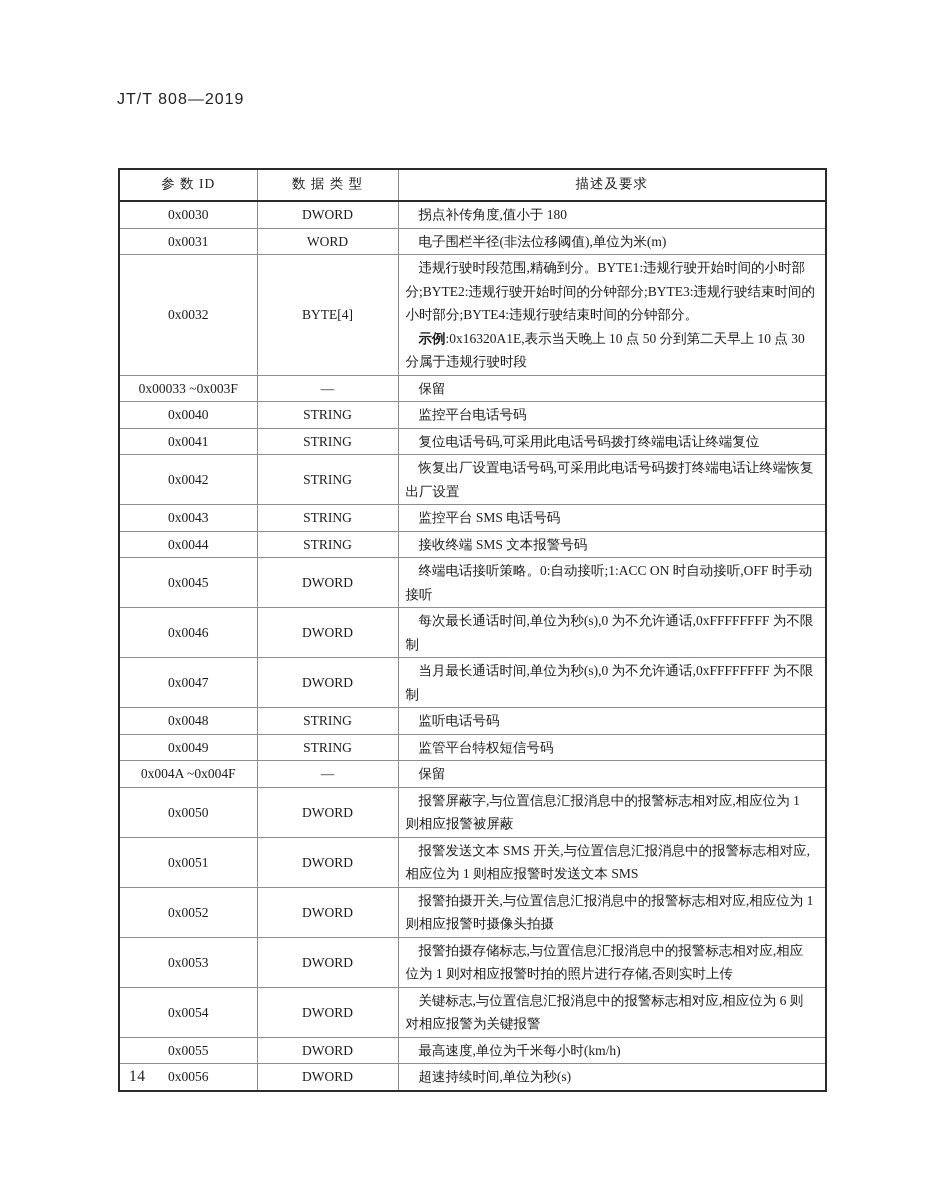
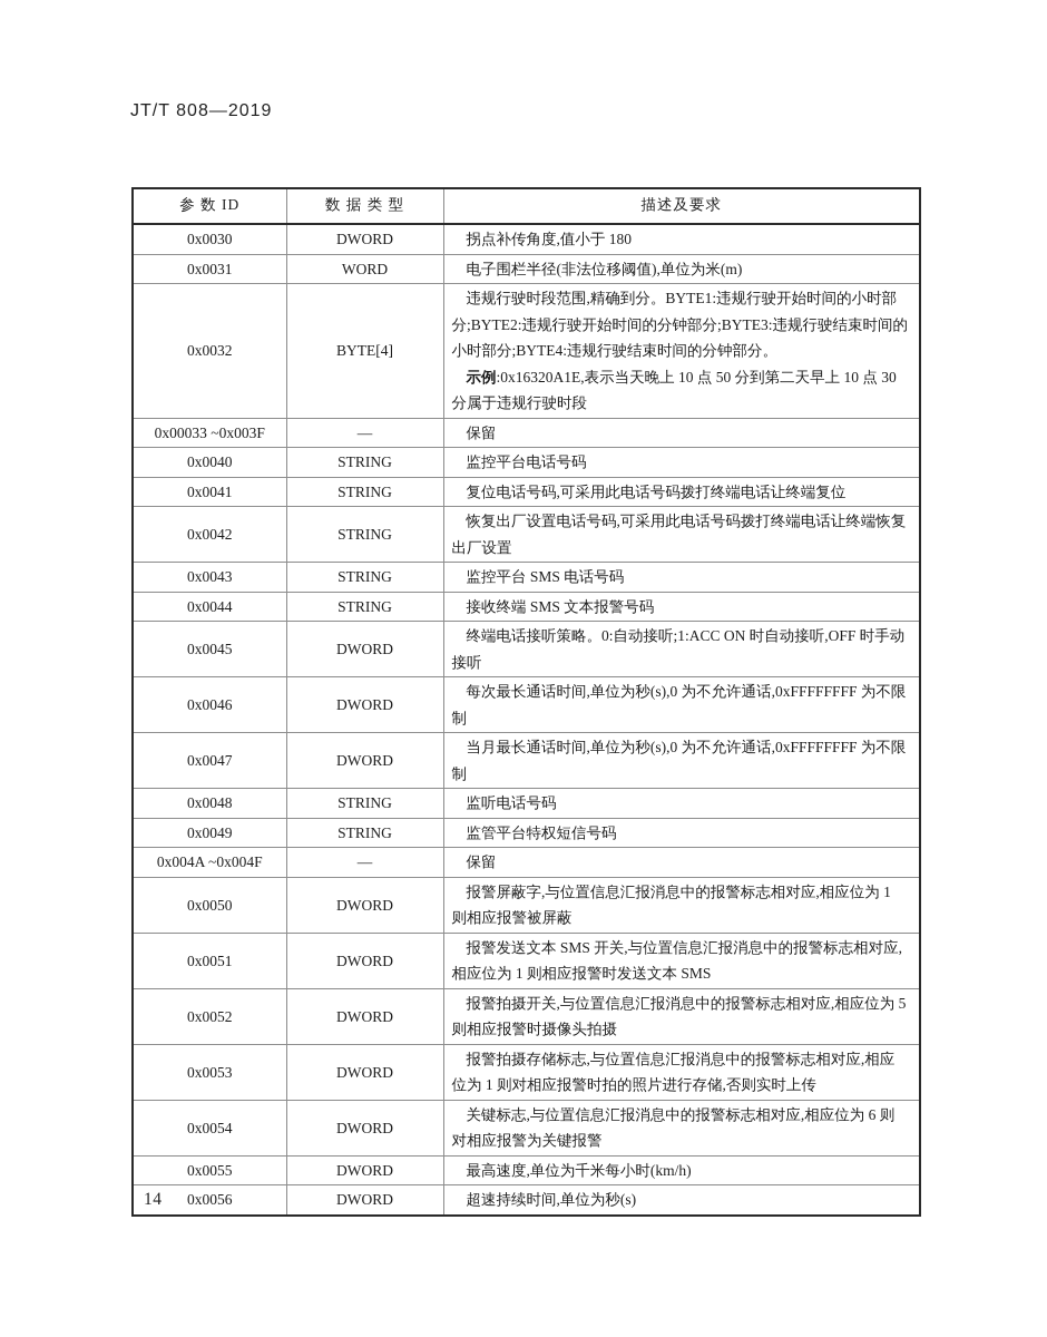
  JT/T 808—2019
  参 数 ID	数 据 类 型	描述及要求
  0x0030	DWORD	拐点补传角度,值小于 180
  0x0031	WORD	电子围栏半径(非法位移阈值),单位为米(m)
  0x0032	BYTE[4]	违规行驶时段范围,精确到分。BYTE1:违规行驶开始时间的小时部分;BYTE2:违规行驶开始时间的分钟部分;BYTE3:违规行驶结束时间的小时部分;BYTE4:违规行驶结束时间的分钟部分。示例:0x16320A1E,表示当天晚上 10 点 50 分到第二天早上 10 点 30 分属于违规行驶时段
  0x00033 ~0x003F	—	保留
  0x0040	STRING	监控平台电话号码
  0x0041	STRING	复位电话号码,可采用此电话号码拨打终端电话让终端复位
  0x0042	STRING	恢复出厂设置电话号码,可采用此电话号码拨打终端电话让终端恢复出厂设置
  0x0043	STRING	监控平台 SMS 电话号码
  0x0044	STRING	接收终端 SMS 文本报警号码
  0x0045	DWORD	终端电话接听策略。0:自动接听;1:ACC ON 时自动接听,OFF 时手动接听
  0x0046	DWORD	每次最长通话时间,单位为秒(s),0 为不允许通话,0xFFFFFFFF 为不限制
  0x0047	DWORD	当月最长通话时间,单位为秒(s),0 为不允许通话,0xFFFFFFFF 为不限制
  0x0048	STRING	监听电话号码
  0x0049	STRING	监管平台特权短信号码
  0x004A ~0x004F	—	保留
  0x0050	DWORD	报警屏蔽字,与位置信息汇报消息中的报警标志相对应,相应位为 1 则相应报警被屏蔽
  0x0051	DWORD	报警发送文本 SMS 开关,与位置信息汇报消息中的报警标志相对应,相应位为 1 则相应报警时发送文本 SMS
- 0x0052	DWORD	报警拍摄开关,与位置信息汇报消息中的报警标志相对应,相应位为 1 则相应报警时摄像头拍摄
+ 0x0052	DWORD	报警拍摄开关,与位置信息汇报消息中的报警标志相对应,相应位为 5 则相应报警时摄像头拍摄
  0x0053	DWORD	报警拍摄存储标志,与位置信息汇报消息中的报警标志相对应,相应位为 1 则对相应报警时拍的照片进行存储,否则实时上传
  0x0054	DWORD	关键标志,与位置信息汇报消息中的报警标志相对应,相应位为 6 则对相应报警为关键报警
  0x0055	DWORD	最高速度,单位为千米每小时(km/h)
  0x0056	DWORD	超速持续时间,单位为秒(s)
  14
